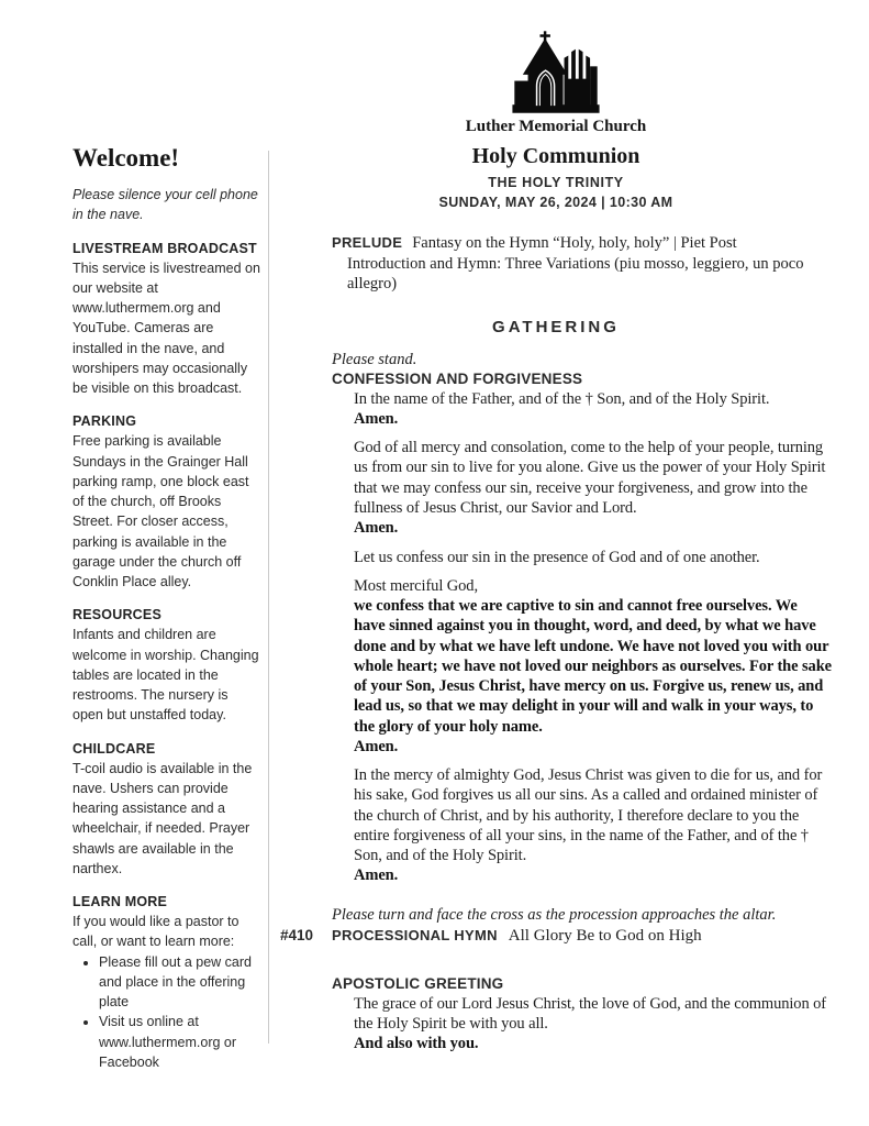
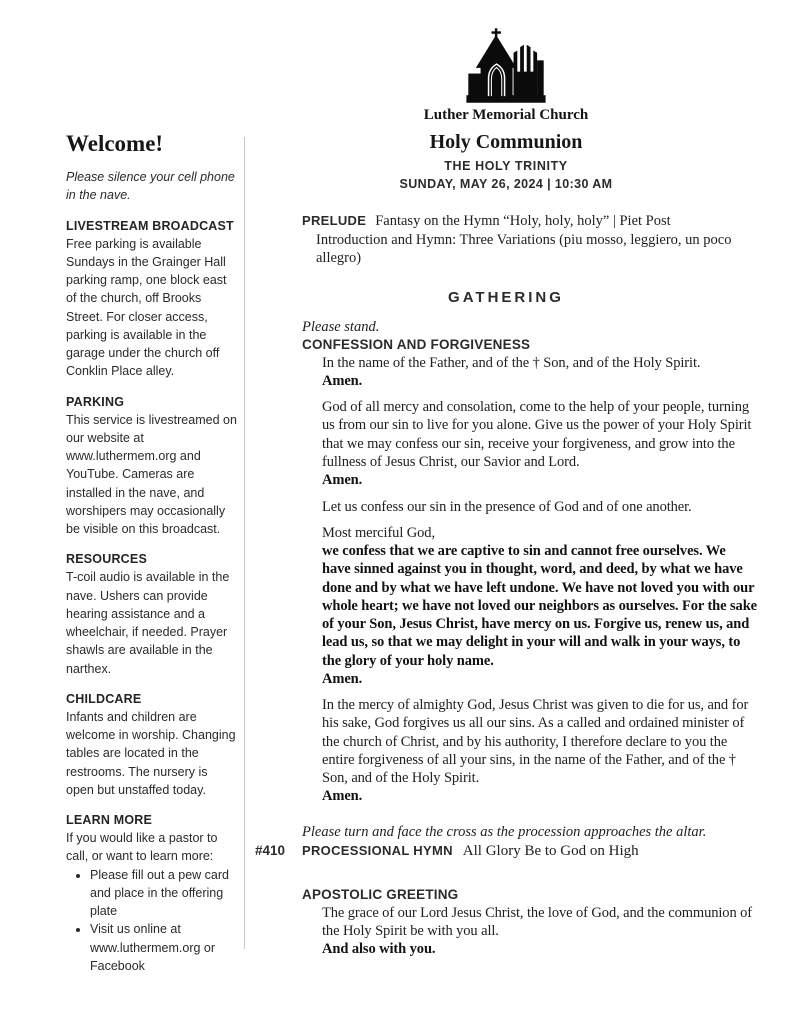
  Welcome!
  Please silence your cell phone in the nave.
  LIVESTREAM BROADCAST
- This service is livestreamed on our website at www.luthermem.org and YouTube. Cameras are installed in the nave, and worshipers may occasionally be visible on this broadcast.
+ Free parking is available Sundays in the Grainger Hall parking ramp, one block east of the church, off Brooks Street. For closer access, parking is available in the garage under the church off Conklin Place alley.
  PARKING
- Free parking is available Sundays in the Grainger Hall parking ramp, one block east of the church, off Brooks Street. For closer access, parking is available in the garage under the church off Conklin Place alley.
+ This service is livestreamed on our website at www.luthermem.org and YouTube. Cameras are installed in the nave, and worshipers may occasionally be visible on this broadcast.
  RESOURCES
- Infants and children are welcome in worship. Changing tables are located in the restrooms. The nursery is open but unstaffed today.
+ T-coil audio is available in the nave. Ushers can provide hearing assistance and a wheelchair, if needed. Prayer shawls are available in the narthex.
  CHILDCARE
- T-coil audio is available in the nave. Ushers can provide hearing assistance and a wheelchair, if needed. Prayer shawls are available in the narthex.
+ Infants and children are welcome in worship. Changing tables are located in the restrooms. The nursery is open but unstaffed today.
  LEARN MORE
  If you would like a pastor to call, or want to learn more:
  Please fill out a pew card and place in the offering plate
  Visit us online at www.luthermem.org or Facebook
  Luther Memorial Church
  Holy Communion
  THE HOLY TRINITY
  SUNDAY, MAY 26, 2024 | 10:30 AM
  PRELUDE Fantasy on the Hymn “Holy, holy, holy” | Piet Post
  Introduction and Hymn: Three Variations (piu mosso, leggiero, un poco allegro)
  GATHERING
  Please stand.
  CONFESSION AND FORGIVENESS
  In the name of the Father, and of the † Son, and of the Holy Spirit.
  Amen.
  God of all mercy and consolation, come to the help of your people, turning us from our sin to live for you alone. Give us the power of your Holy Spirit that we may confess our sin, receive your forgiveness, and grow into the fullness of Jesus Christ, our Savior and Lord.
  Amen.
  Let us confess our sin in the presence of God and of one another.
  Most merciful God,
  we confess that we are captive to sin and cannot free ourselves. We have sinned against you in thought, word, and deed, by what we have done and by what we have left undone. We have not loved you with our whole heart; we have not loved our neighbors as ourselves. For the sake of your Son, Jesus Christ, have mercy on us. Forgive us, renew us, and lead us, so that we may delight in your will and walk in your ways, to the glory of your holy name.
  Amen.
  In the mercy of almighty God, Jesus Christ was given to die for us, and for his sake, God forgives us all our sins. As a called and ordained minister of the church of Christ, and by his authority, I therefore declare to you the entire forgiveness of all your sins, in the name of the Father, and of the † Son, and of the Holy Spirit.
  Amen.
  Please turn and face the cross as the procession approaches the altar.
  #410
  PROCESSIONAL HYMN
  All Glory Be to God on High
  APOSTOLIC GREETING
  The grace of our Lord Jesus Christ, the love of God, and the communion of the Holy Spirit be with you all.
  And also with you.
